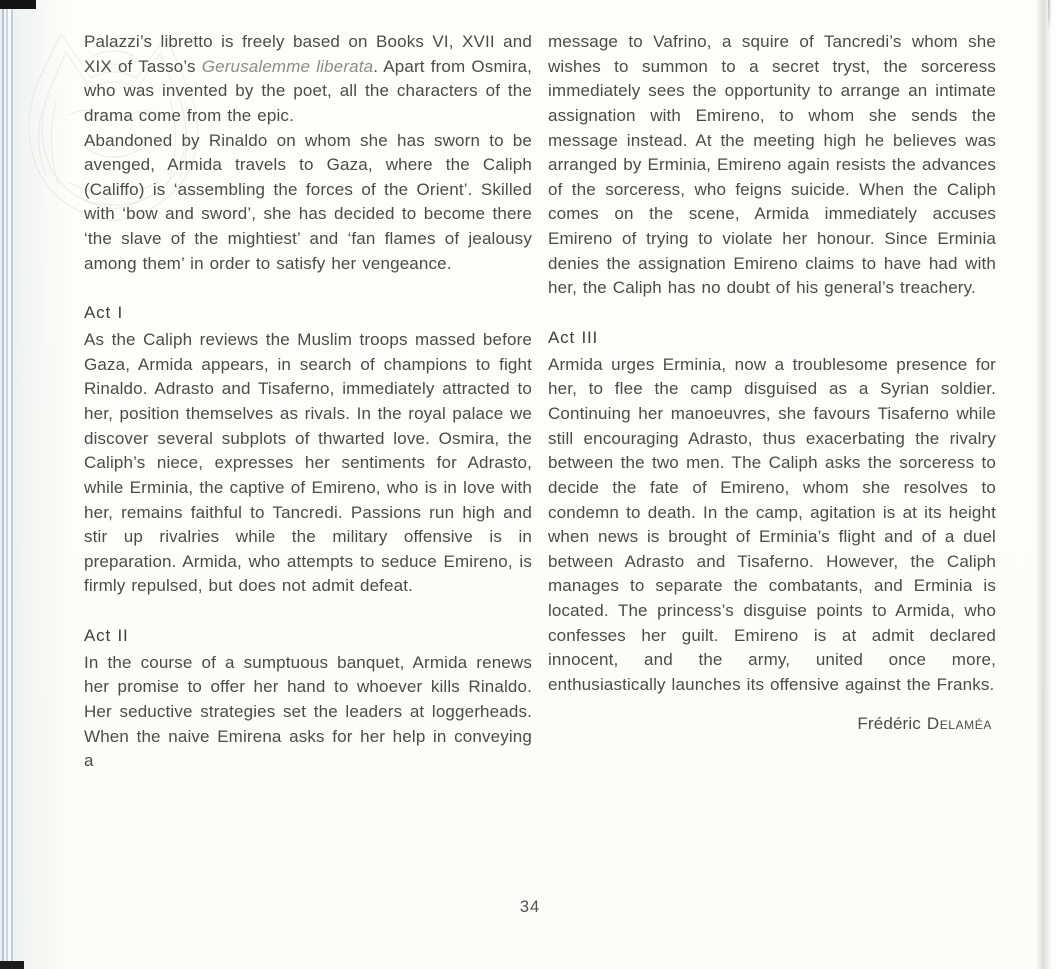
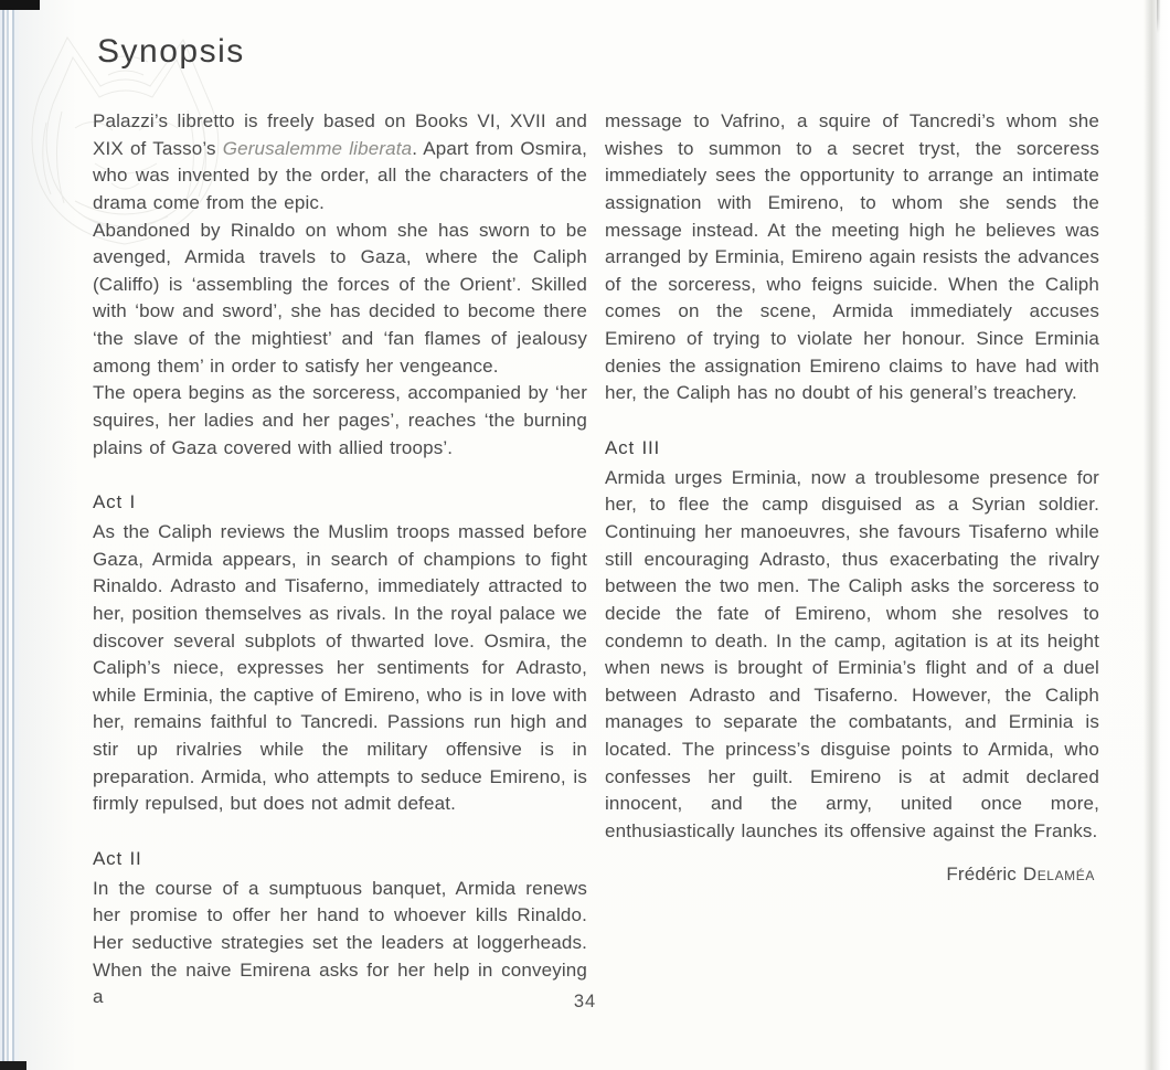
+ Synopsis
- Palazzi’s libretto is freely based on Books VI, XVII and XIX of Tasso’s Gerusalemme liberata. Apart from Osmira, who was invented by the poet, all the characters of the drama come from the epic.
+ Palazzi’s libretto is freely based on Books VI, XVII and XIX of Tasso’s Gerusalemme liberata. Apart from Osmira, who was invented by the order, all the characters of the drama come from the epic.
  Abandoned by Rinaldo on whom she has sworn to be avenged, Armida travels to Gaza, where the Caliph (Califfo) is ‘assembling the forces of the Orient’. Skilled with ‘bow and sword’, she has decided to become there ‘the slave of the mightiest’ and ‘fan flames of jealousy among them’ in order to satisfy her vengeance.
+ The opera begins as the sorceress, accompanied by ‘her squires, her ladies and her pages’, reaches ‘the burning plains of Gaza covered with allied troops’.
  Act I
  As the Caliph reviews the Muslim troops massed before Gaza, Armida appears, in search of champions to fight Rinaldo. Adrasto and Tisaferno, immediately attracted to her, position themselves as rivals. In the royal palace we discover several subplots of thwarted love. Osmira, the Caliph’s niece, expresses her sentiments for Adrasto, while Erminia, the captive of Emireno, who is in love with her, remains faithful to Tancredi. Passions run high and stir up rivalries while the military offensive is in preparation. Armida, who attempts to seduce Emireno, is firmly repulsed, but does not admit defeat.
  Act II
  In the course of a sumptuous banquet, Armida renews her promise to offer her hand to whoever kills Rinaldo. Her seductive strategies set the leaders at loggerheads. When the naive Emirena asks for her help in conveying a
  message to Vafrino, a squire of Tancredi’s whom she wishes to summon to a secret tryst, the sorceress immediately sees the opportunity to arrange an intimate assignation with Emireno, to whom she sends the message instead. At the meeting high he believes was arranged by Erminia, Emireno again resists the advances of the sorceress, who feigns suicide. When the Caliph comes on the scene, Armida immediately accuses Emireno of trying to violate her honour. Since Erminia denies the assignation Emireno claims to have had with her, the Caliph has no doubt of his general’s treachery.
  Act III
  Armida urges Erminia, now a troublesome presence for her, to flee the camp disguised as a Syrian soldier. Continuing her manoeuvres, she favours Tisaferno while still encouraging Adrasto, thus exacerbating the rivalry between the two men. The Caliph asks the sorceress to decide the fate of Emireno, whom she resolves to condemn to death. In the camp, agitation is at its height when news is brought of Erminia’s flight and of a duel between Adrasto and Tisaferno. However, the Caliph manages to separate the combatants, and Erminia is located. The princess’s disguise points to Armida, who confesses her guilt. Emireno is at admit declared innocent, and the army, united once more, enthusiastically launches its offensive against the Franks.
  Frédéric Delaméa
  34
